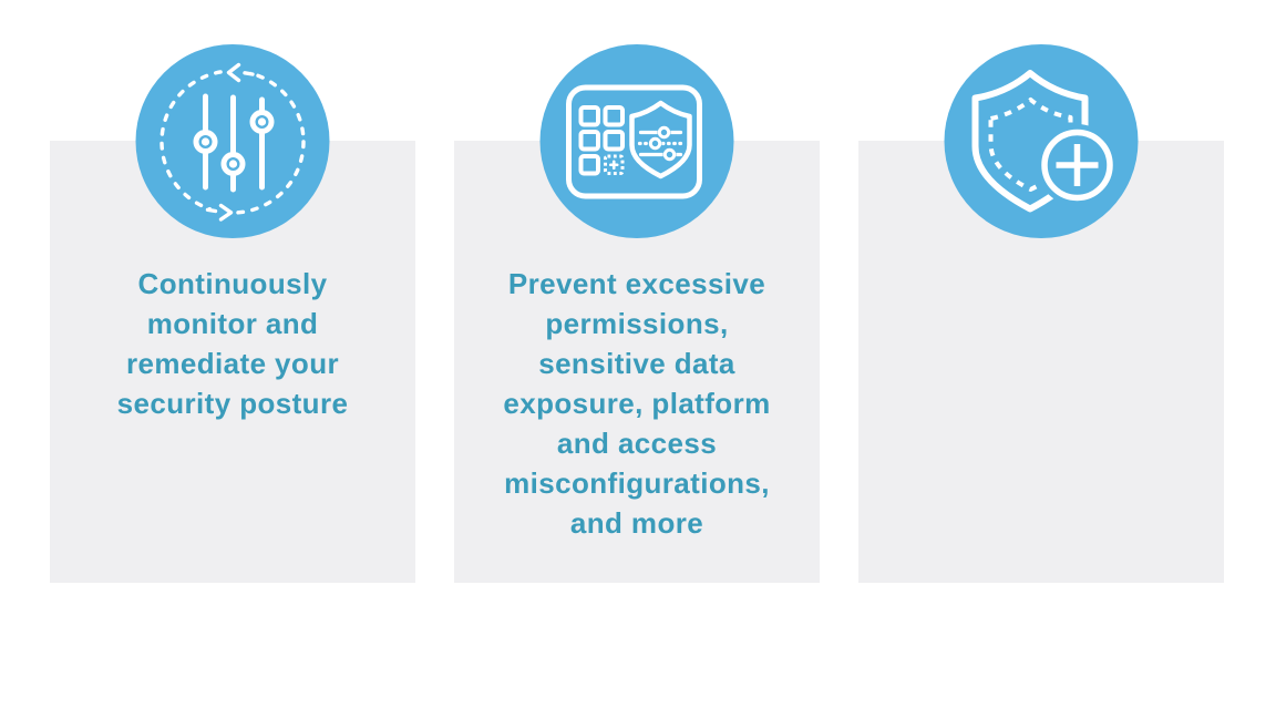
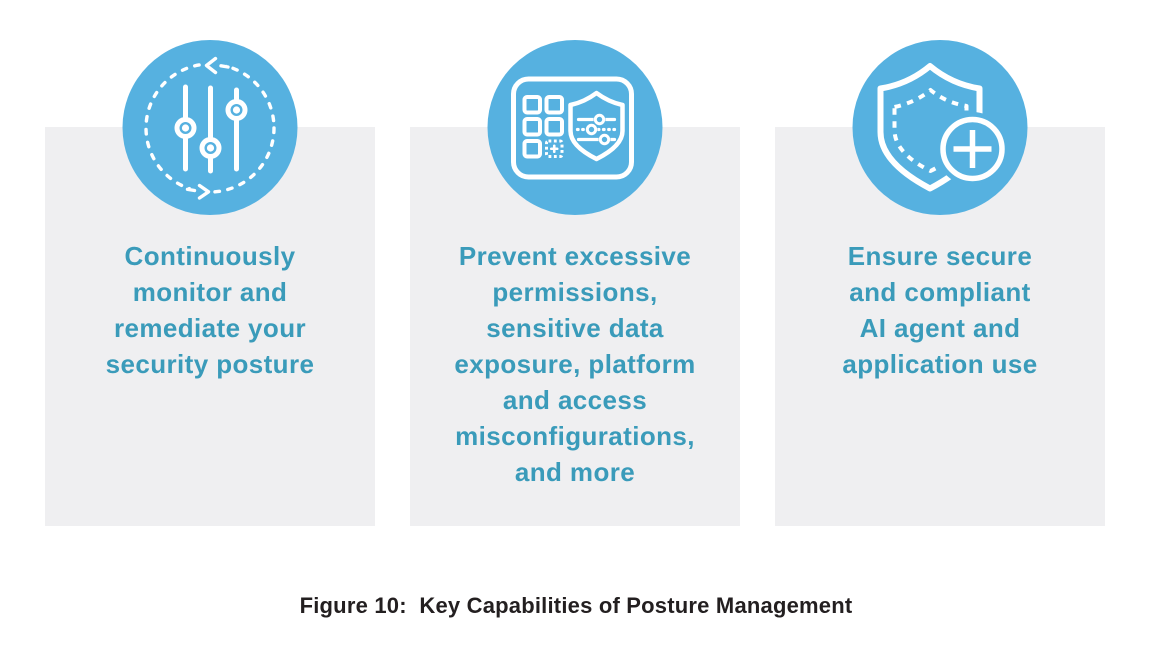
  Continuously
  monitor and
  remediate your
  security posture
  Prevent excessive
  permissions,
  sensitive data
  exposure, platform
  and access
  misconfigurations,
  and more
+ Ensure secure
+ and compliant
+ AI agent and
+ application use
+ Figure 10: Key Capabilities of Posture Management
